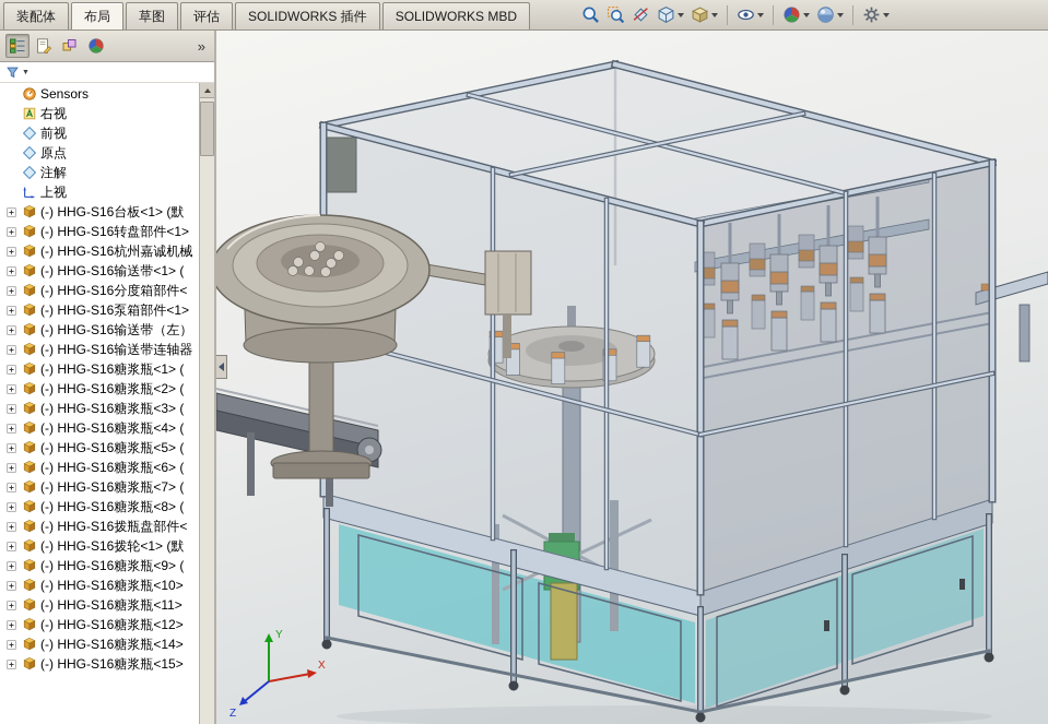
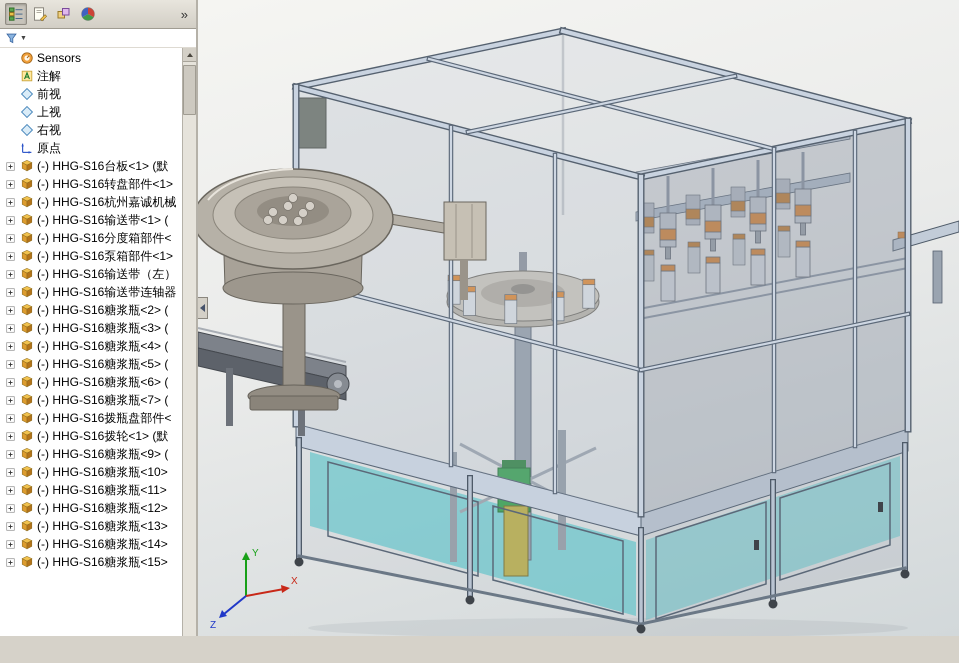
- 装配体
- 布局
- 草图
- 评估
- SOLIDWORKS 插件
- SOLIDWORKS MBD
  »
  Sensors
- 右视
+ 注解
  前视
- 原点
+ 上视
- 注解
+ 右视
- 上视
+ 原点
  (-) HHG-S16台板<1> (默
  (-) HHG-S16转盘部件<1>
  (-) HHG-S16杭州嘉诚机械
  (-) HHG-S16输送带<1> (
  (-) HHG-S16分度箱部件<
  (-) HHG-S16泵箱部件<1>
  (-) HHG-S16输送带（左）
  (-) HHG-S16输送带连轴器
- (-) HHG-S16糖浆瓶<1> (
  (-) HHG-S16糖浆瓶<2> (
  (-) HHG-S16糖浆瓶<3> (
  (-) HHG-S16糖浆瓶<4> (
  (-) HHG-S16糖浆瓶<5> (
  (-) HHG-S16糖浆瓶<6> (
  (-) HHG-S16糖浆瓶<7> (
- (-) HHG-S16糖浆瓶<8> (
  (-) HHG-S16拨瓶盘部件<
  (-) HHG-S16拨轮<1> (默
  (-) HHG-S16糖浆瓶<9> (
  (-) HHG-S16糖浆瓶<10>
  (-) HHG-S16糖浆瓶<11>
  (-) HHG-S16糖浆瓶<12>
+ (-) HHG-S16糖浆瓶<13>
  (-) HHG-S16糖浆瓶<14>
  (-) HHG-S16糖浆瓶<15>
  Y
  X
  Z
